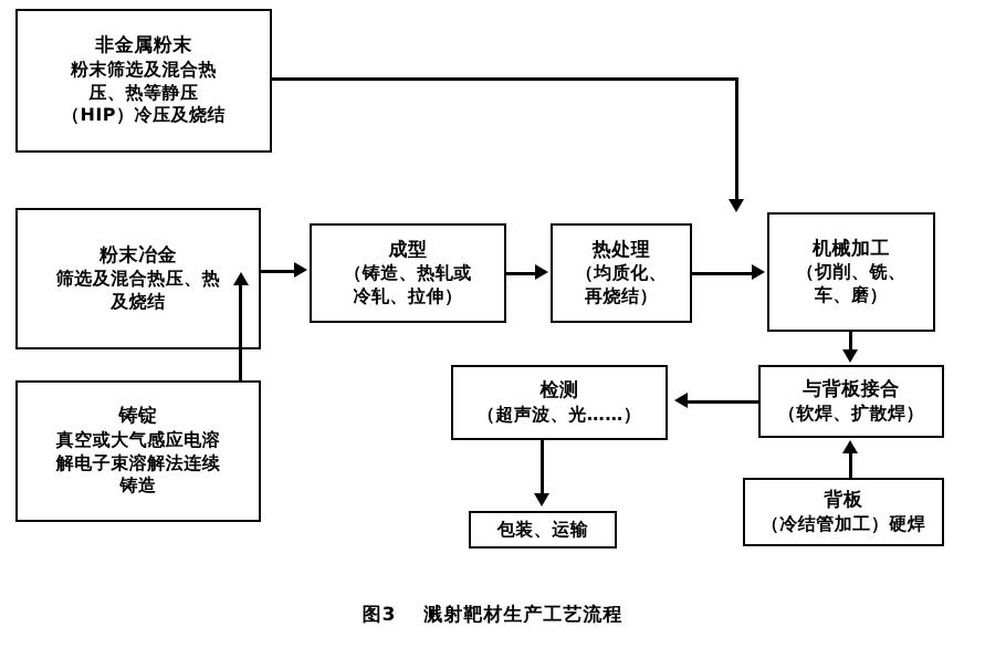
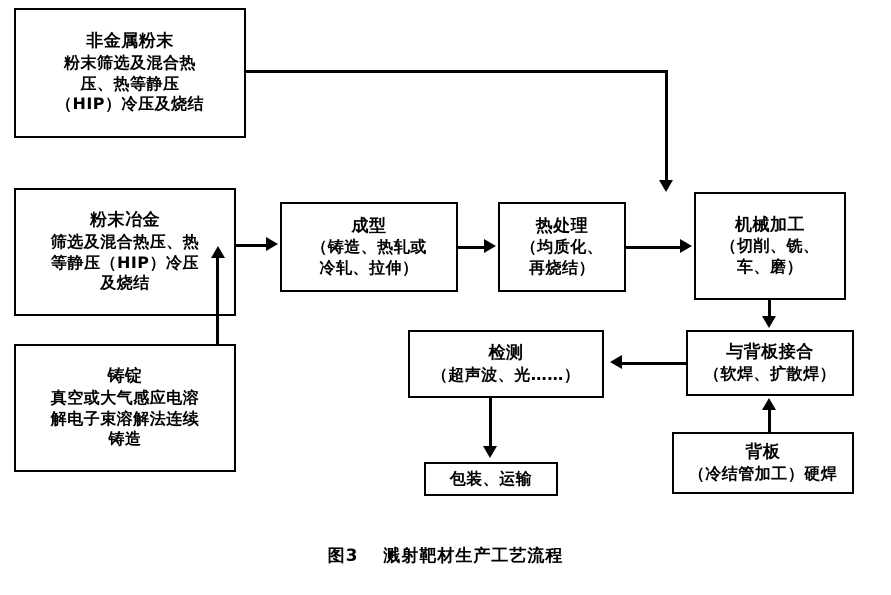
  非金属粉末
  粉末筛选及混合热
  压、热等静压
  （HIP）冷压及烧结
  粉末冶金
  筛选及混合热压、热
+ 等静压（HIP）冷压
  及烧结
  铸锭
  真空或大气感应电溶
  解电子束溶解法连续
  铸造
  成型
  （铸造、热轧或
  冷轧、拉伸）
  热处理
  （均质化、
  再烧结）
  机械加工
  （切削、铣、
  车、磨）
  与背板接合
  （软焊、扩散焊）
  背板
  （冷结管加工）硬焊
  检测
  （超声波、光……）
  包装、运输
  图3 溅射靶材生产工艺流程
